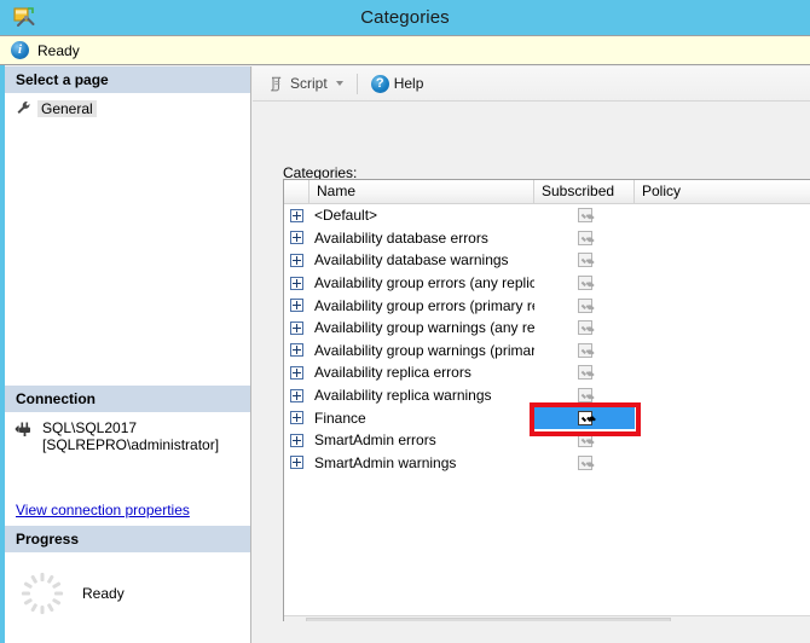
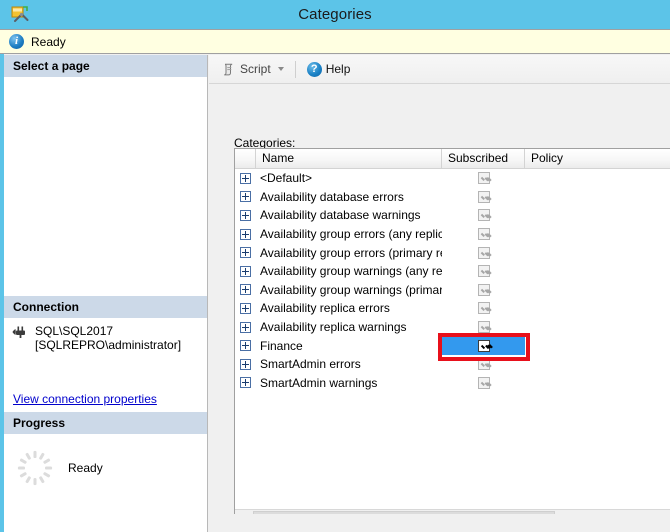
  Categories
  i
  Ready
  Select a page
- General
  Connection
  SQL\SQL2017
  [SQLREPRO\administrator]
  View connection properties
  Progress
  Ready
  Script
  ?
  Help
  Categories:
  Name
  Subscribed
  Policy
  <Default>
  Availability database errors
  Availability database warnings
  Availability group errors (any replic
  Availability group errors (primary r
  Availability group warnings (any re
  Availability group warnings (primar
  Availability replica errors
  Availability replica warnings
  Finance
  SmartAdmin errors
  SmartAdmin warnings
